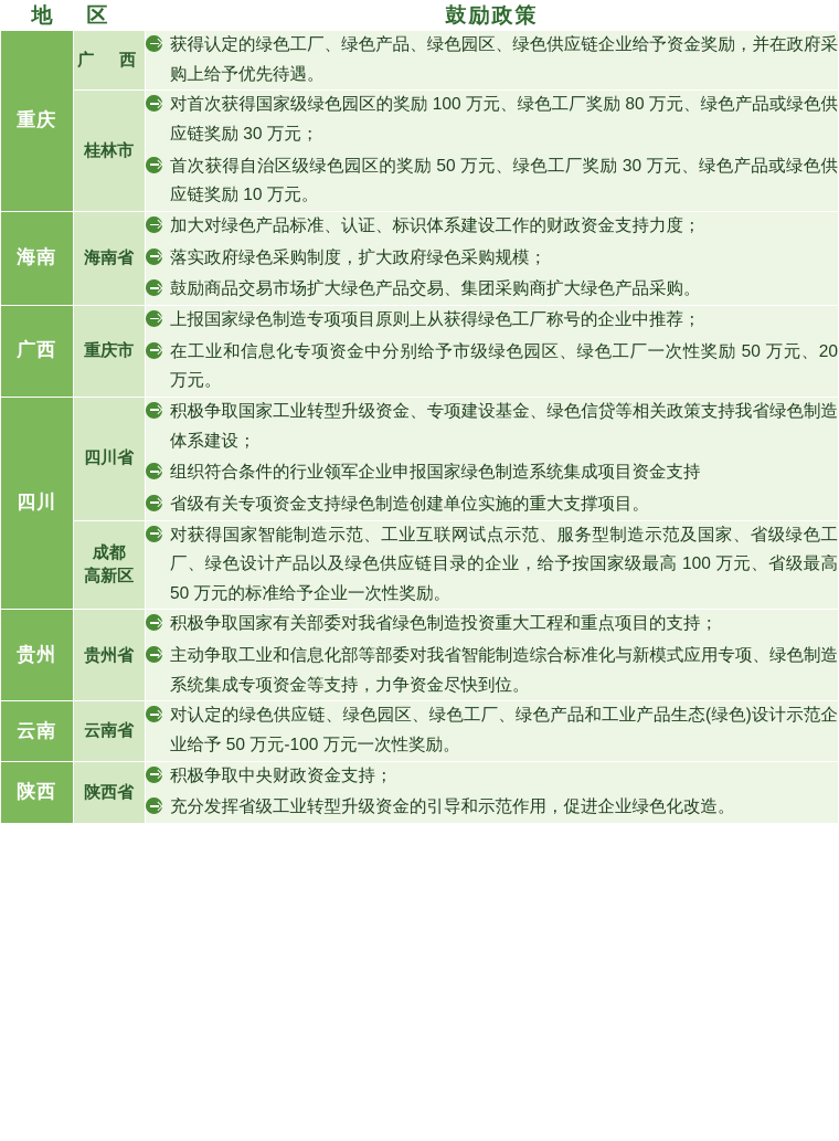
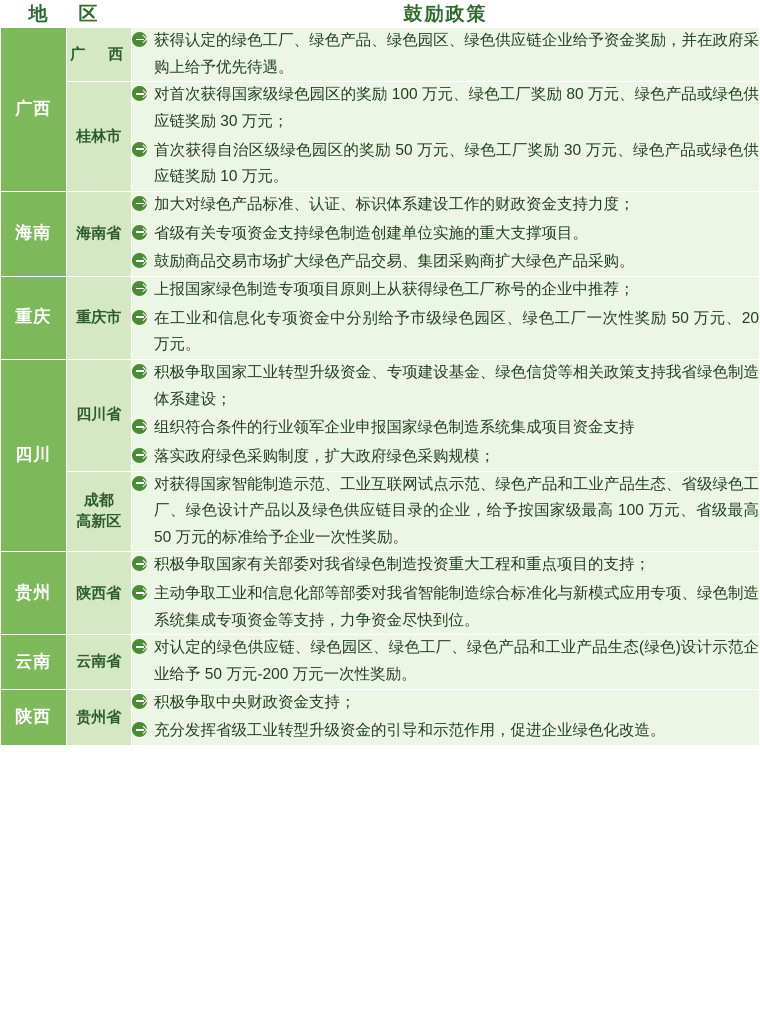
  地 区	鼓励政策
- 重庆	广 西	获得认定的绿色工厂、绿色产品、绿色园区、绿色供应链企业给予资金奖励，并在政府采购上给予优先待遇。
+ 广西	广 西	获得认定的绿色工厂、绿色产品、绿色园区、绿色供应链企业给予资金奖励，并在政府采购上给予优先待遇。
  桂林市	对首次获得国家级绿色园区的奖励 100 万元、绿色工厂奖励 80 万元、绿色产品或绿色供应链奖励 30 万元；首次获得自治区级绿色园区的奖励 50 万元、绿色工厂奖励 30 万元、绿色产品或绿色供应链奖励 10 万元。
- 海南	海南省	加大对绿色产品标准、认证、标识体系建设工作的财政资金支持力度；落实政府绿色采购制度，扩大政府绿色采购规模；鼓励商品交易市场扩大绿色产品交易、集团采购商扩大绿色产品采购。
+ 海南	海南省	加大对绿色产品标准、认证、标识体系建设工作的财政资金支持力度；省级有关专项资金支持绿色制造创建单位实施的重大支撑项目。鼓励商品交易市场扩大绿色产品交易、集团采购商扩大绿色产品采购。
- 广西	重庆市	上报国家绿色制造专项项目原则上从获得绿色工厂称号的企业中推荐；在工业和信息化专项资金中分别给予市级绿色园区、绿色工厂一次性奖励 50 万元、20 万元。
+ 重庆	重庆市	上报国家绿色制造专项项目原则上从获得绿色工厂称号的企业中推荐；在工业和信息化专项资金中分别给予市级绿色园区、绿色工厂一次性奖励 50 万元、20 万元。
- 四川	四川省	积极争取国家工业转型升级资金、专项建设基金、绿色信贷等相关政策支持我省绿色制造体系建设；组织符合条件的行业领军企业申报国家绿色制造系统集成项目资金支持省级有关专项资金支持绿色制造创建单位实施的重大支撑项目。
+ 四川	四川省	积极争取国家工业转型升级资金、专项建设基金、绿色信贷等相关政策支持我省绿色制造体系建设；组织符合条件的行业领军企业申报国家绿色制造系统集成项目资金支持落实政府绿色采购制度，扩大政府绿色采购规模；
- 成都高新区	对获得国家智能制造示范、工业互联网试点示范、服务型制造示范及国家、省级绿色工厂、绿色设计产品以及绿色供应链目录的企业，给予按国家级最高 100 万元、省级最高 50 万元的标准给予企业一次性奖励。
+ 成都高新区	对获得国家智能制造示范、工业互联网试点示范、绿色产品和工业产品生态、省级绿色工厂、绿色设计产品以及绿色供应链目录的企业，给予按国家级最高 100 万元、省级最高 50 万元的标准给予企业一次性奖励。
- 贵州	贵州省	积极争取国家有关部委对我省绿色制造投资重大工程和重点项目的支持；主动争取工业和信息化部等部委对我省智能制造综合标准化与新模式应用专项、绿色制造系统集成专项资金等支持，力争资金尽快到位。
+ 贵州	陕西省	积极争取国家有关部委对我省绿色制造投资重大工程和重点项目的支持；主动争取工业和信息化部等部委对我省智能制造综合标准化与新模式应用专项、绿色制造系统集成专项资金等支持，力争资金尽快到位。
- 云南	云南省	对认定的绿色供应链、绿色园区、绿色工厂、绿色产品和工业产品生态(绿色)设计示范企业给予 50 万元-100 万元一次性奖励。
+ 云南	云南省	对认定的绿色供应链、绿色园区、绿色工厂、绿色产品和工业产品生态(绿色)设计示范企业给予 50 万元-200 万元一次性奖励。
- 陕西	陕西省	积极争取中央财政资金支持；充分发挥省级工业转型升级资金的引导和示范作用，促进企业绿色化改造。
+ 陕西	贵州省	积极争取中央财政资金支持；充分发挥省级工业转型升级资金的引导和示范作用，促进企业绿色化改造。
